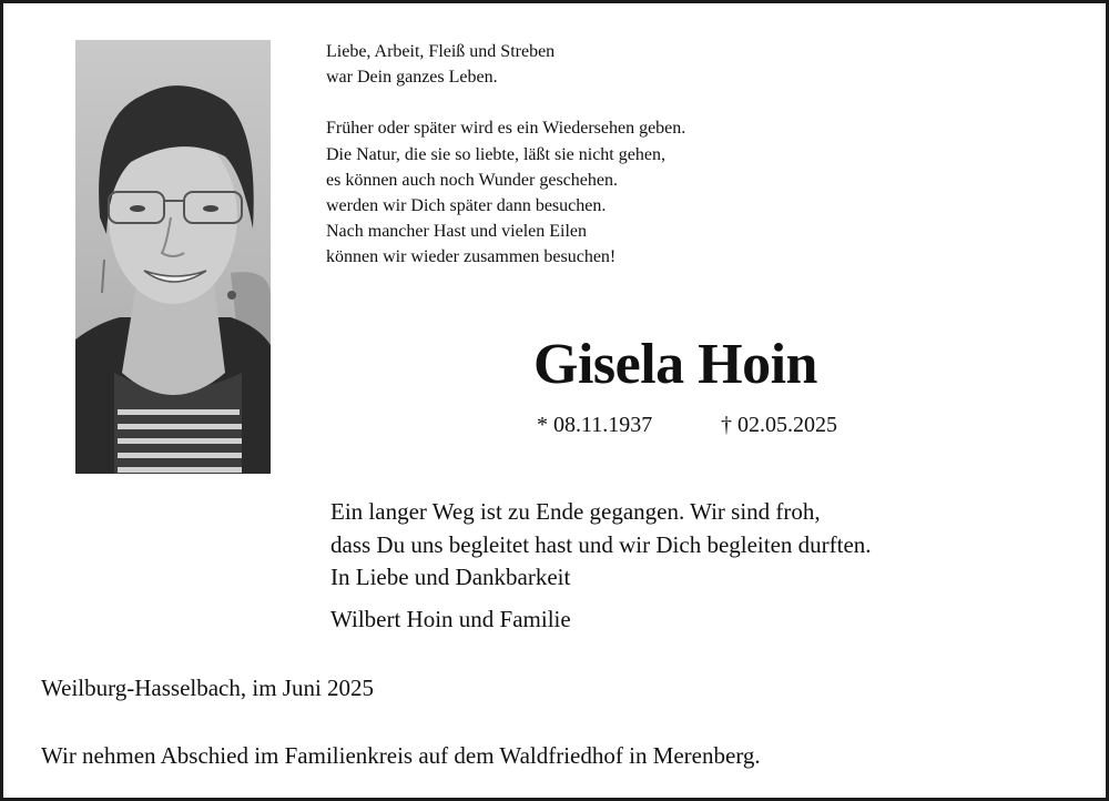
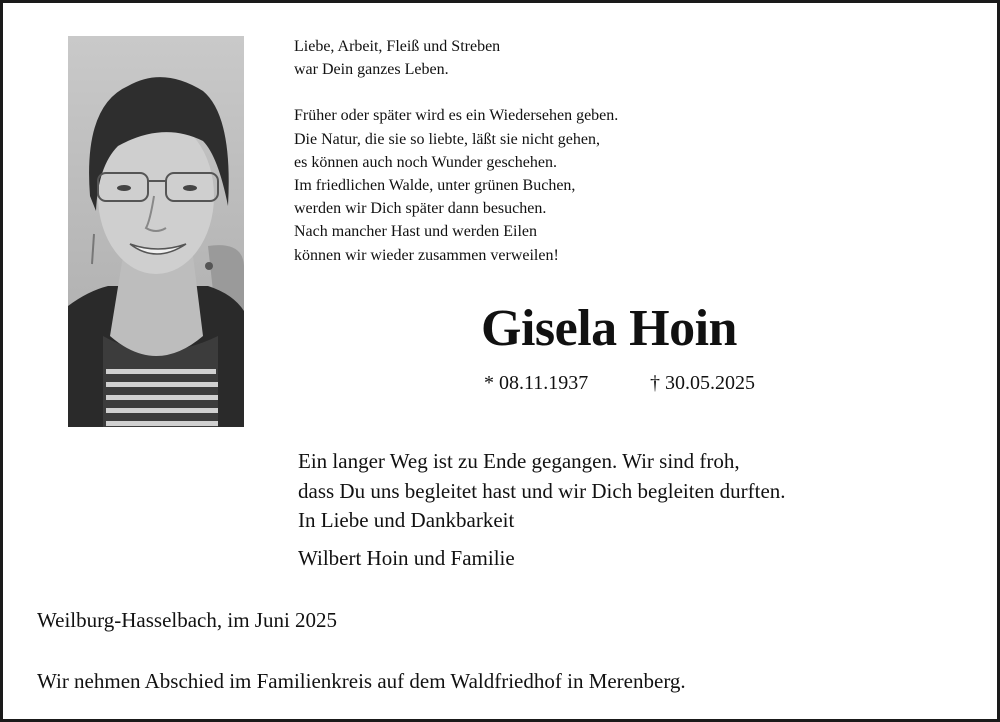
  Liebe, Arbeit, Fleiß und Streben
  war Dein ganzes Leben.
  Früher oder später wird es ein Wiedersehen geben.
  Die Natur, die sie so liebte, läßt sie nicht gehen,
  es können auch noch Wunder geschehen.
+ Im friedlichen Walde, unter grünen Buchen,
  werden wir Dich später dann besuchen.
- Nach mancher Hast und vielen Eilen
+ Nach mancher Hast und werden Eilen
- können wir wieder zusammen besuchen!
+ können wir wieder zusammen verweilen!
  Gisela Hoin
- * 08.11.1937 † 02.05.2025
+ * 08.11.1937 † 30.05.2025
  Ein langer Weg ist zu Ende gegangen. Wir sind froh,
  dass Du uns begleitet hast und wir Dich begleiten durften.
  In Liebe und Dankbarkeit
  Wilbert Hoin und Familie
  Weilburg-Hasselbach, im Juni 2025
  Wir nehmen Abschied im Familienkreis auf dem Waldfriedhof in Merenberg.
